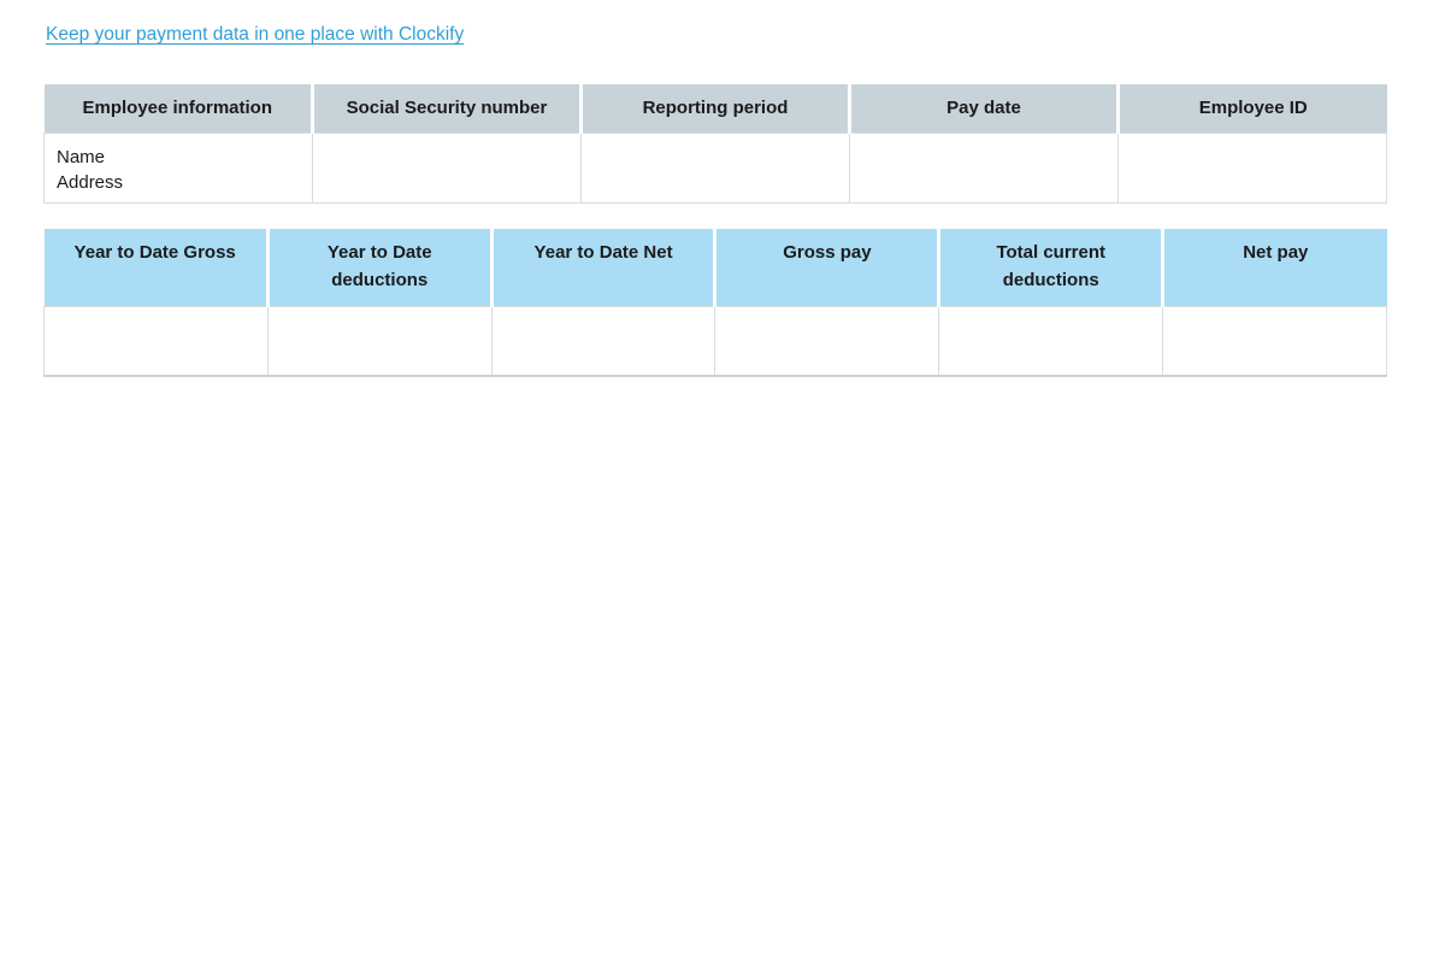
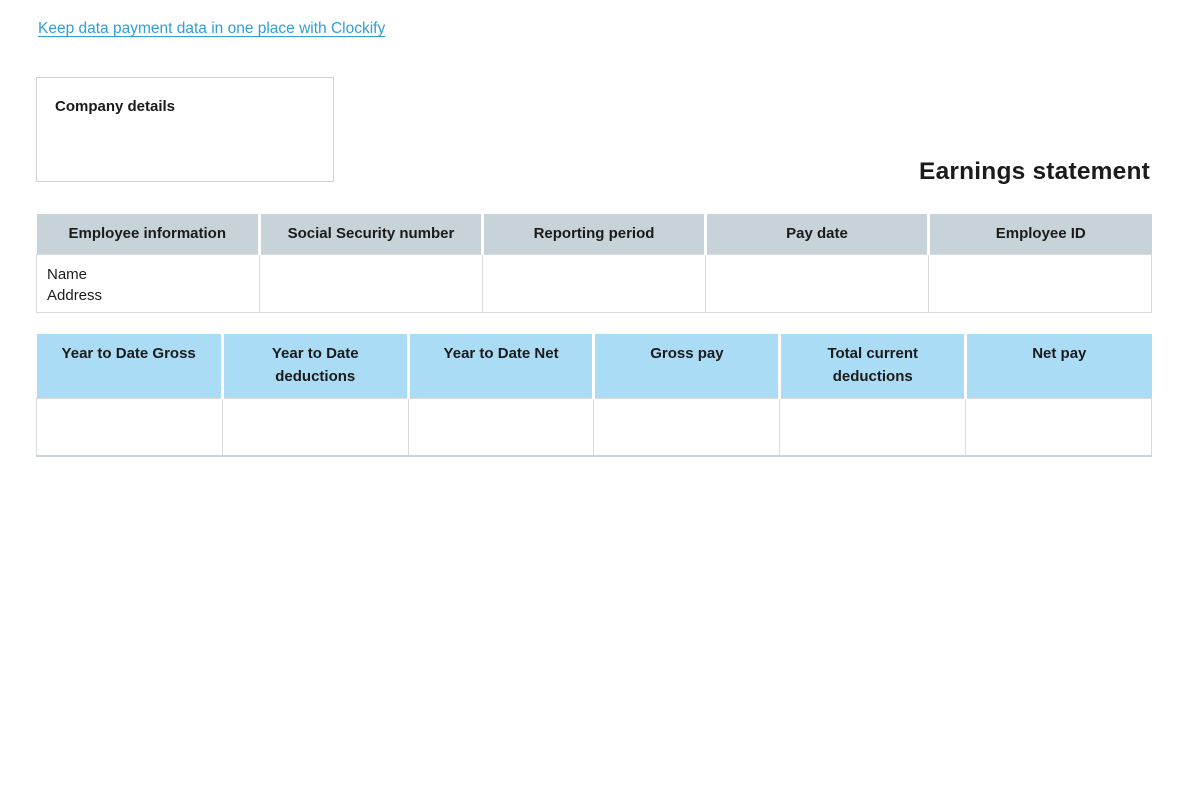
- Keep your payment data in one place with Clockify
+ Keep data payment data in one place with Clockify
+ Company details
+ Earnings statement
  Employee information	Social Security number	Reporting period	Pay date	Employee ID
  Name Address
  Year to Date Gross	Year to Date deductions	Year to Date Net	Gross pay	Total current deductions	Net pay
